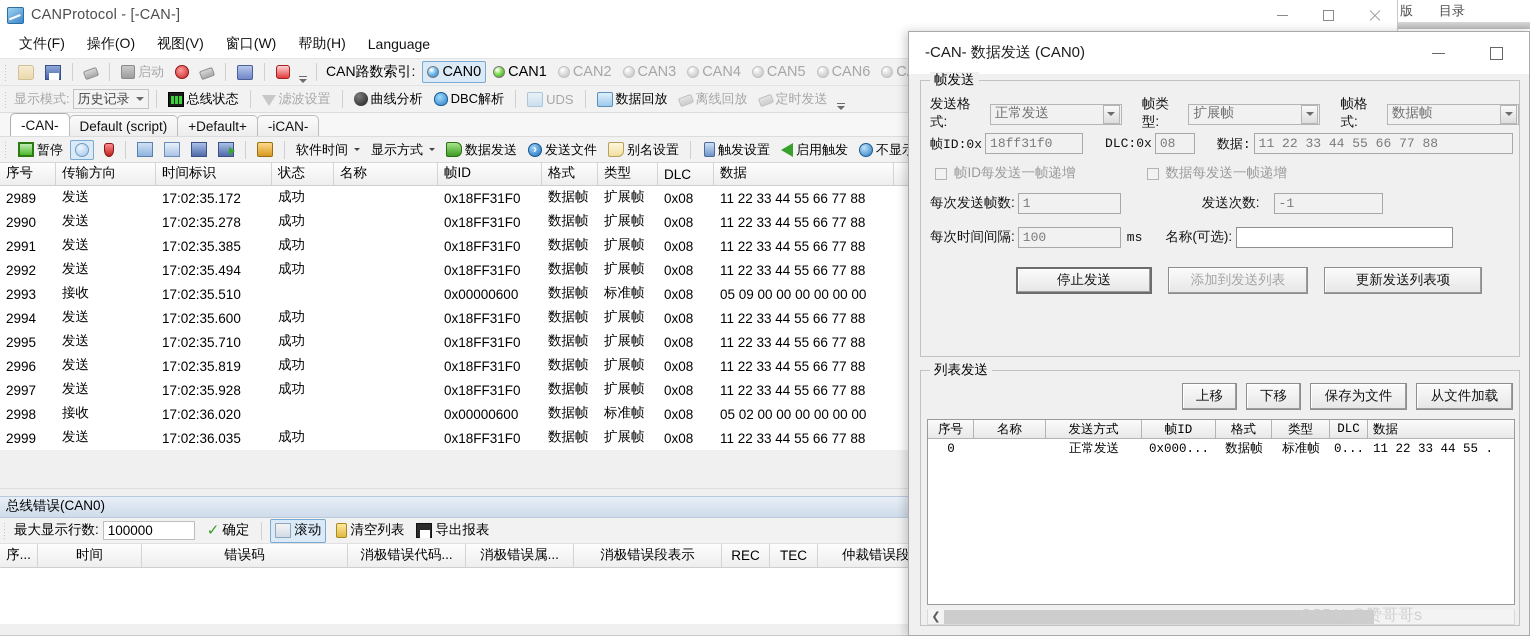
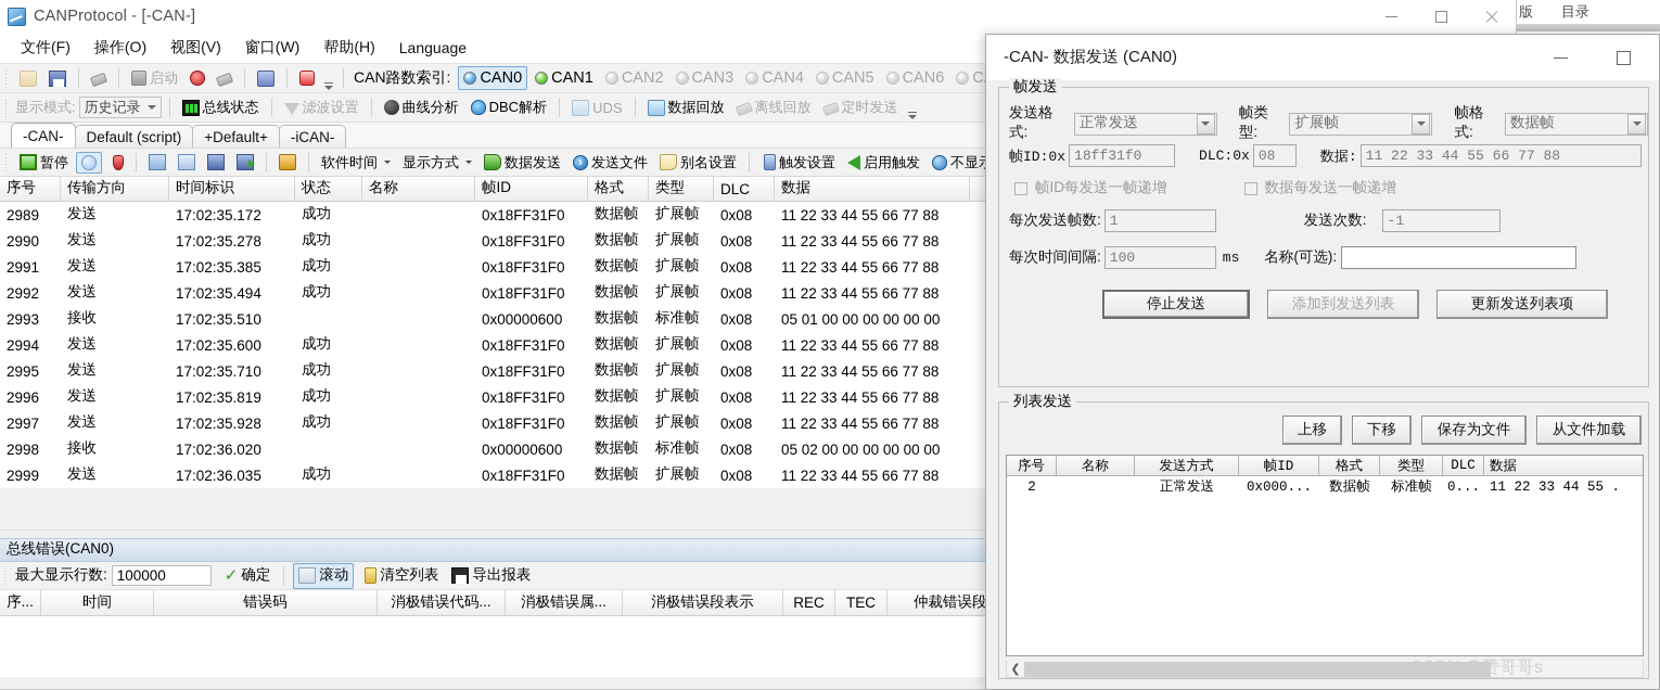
  版
  目录
  CANProtocol - [-CAN-]
  文件(F)
  操作(O)
  视图(V)
  窗口(W)
  帮助(H)
  Language
  启动
  CAN路数索引:
  CAN0
  CAN1
  CAN2
  CAN3
  CAN4
  CAN5
  CAN6
  显示模式:
  历史记录
  总线状态
  滤波设置
  曲线分析
  DBC解析
  UDS
  数据回放
  离线回放
  定时发送
  -CAN-
  Default (script)
  +Default+
  -iCAN-
  暂停
  软件时间
  显示方式
  数据发送
  发送文件
  别名设置
  触发设置
  启用触发
  序号
  传输方向
  时间标识
  状态
  名称
  帧ID
  格式
  类型
  DLC
  数据
  2989
  发送
  17:02:35.172
  成功
  0x18FF31F0
  数据帧
  扩展帧
  0x08
  11 22 33 44 55 66 77 88
  2990
  发送
  17:02:35.278
  成功
  0x18FF31F0
  数据帧
  扩展帧
  0x08
  11 22 33 44 55 66 77 88
  2991
  发送
  17:02:35.385
  成功
  0x18FF31F0
  数据帧
  扩展帧
  0x08
  11 22 33 44 55 66 77 88
  2992
  发送
  17:02:35.494
  成功
  0x18FF31F0
  数据帧
  扩展帧
  0x08
  11 22 33 44 55 66 77 88
  2993
  接收
  17:02:35.510
  0x00000600
  数据帧
  标准帧
  0x08
- 05 09 00 00 00 00 00 00
+ 05 01 00 00 00 00 00 00
  2994
  发送
  17:02:35.600
  成功
  0x18FF31F0
  数据帧
  扩展帧
  0x08
  11 22 33 44 55 66 77 88
  2995
  发送
  17:02:35.710
  成功
  0x18FF31F0
  数据帧
  扩展帧
  0x08
  11 22 33 44 55 66 77 88
  2996
  发送
  17:02:35.819
  成功
  0x18FF31F0
  数据帧
  扩展帧
  0x08
  11 22 33 44 55 66 77 88
  2997
  发送
  17:02:35.928
  成功
  0x18FF31F0
  数据帧
  扩展帧
  0x08
  11 22 33 44 55 66 77 88
  2998
  接收
  17:02:36.020
  0x00000600
  数据帧
  标准帧
  0x08
  05 02 00 00 00 00 00 00
  2999
  发送
  17:02:36.035
  成功
  0x18FF31F0
  数据帧
  扩展帧
  0x08
  11 22 33 44 55 66 77 88
  总线错误(CAN0)
  最大显示行数:
  100000
  ✓
  确定
  滚动
  清空列表
  导出报表
  序...
  时间
  错误码
  消极错误代码...
  消极错误属...
  消极错误段表示
  REC
  TEC
  仲裁错误段
  -CAN- 数据发送 (CAN0)
  帧发送
  发送格式:
  正常发送
  帧类型:
  扩展帧
  帧格式:
  数据帧
  帧ID:0x
  18ff31f0
  DLC:0x
  08
  数据:
  11 22 33 44 55 66 77 88
  帧ID每发送一帧递增
  数据每发送一帧递增
  每次发送帧数:
  1
  发送次数:
  -1
  每次时间间隔:
  100
  ms
  名称(可选):
  停止发送
  添加到发送列表
  更新发送列表项
  列表发送
  上移
  下移
  保存为文件
  从文件加载
  序号
  名称
  发送方式
  帧ID
  格式
  类型
  DLC
  数据
- 0
+ 2
  正常发送
  0x000...
  数据帧
  标准帧
  0...
  11 22 33 44 55 .
  ❮
  CSDN @赞哥哥s
